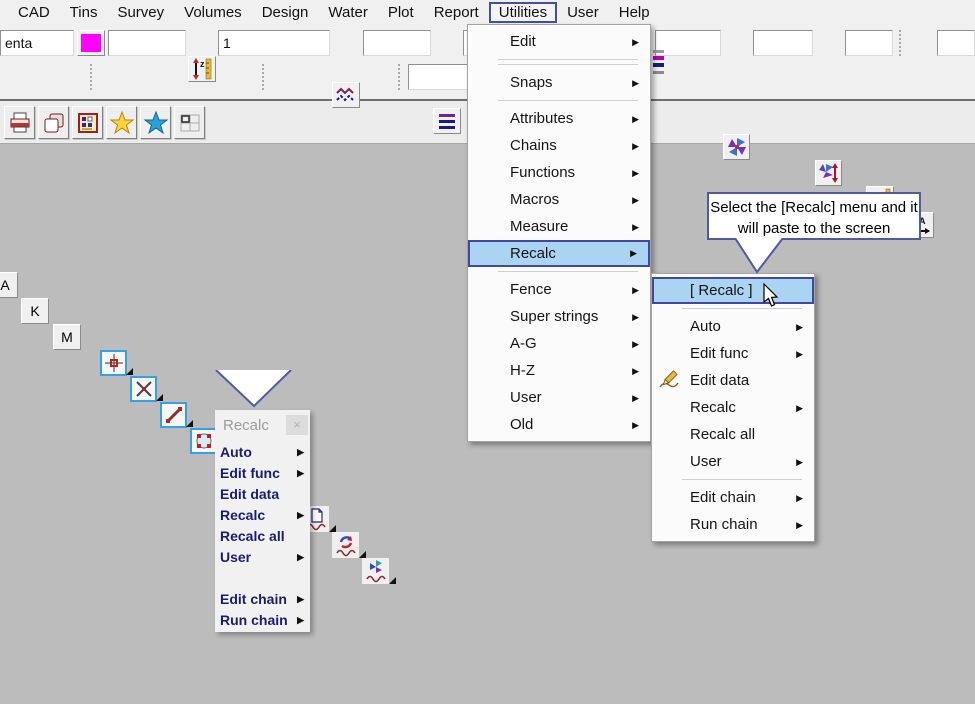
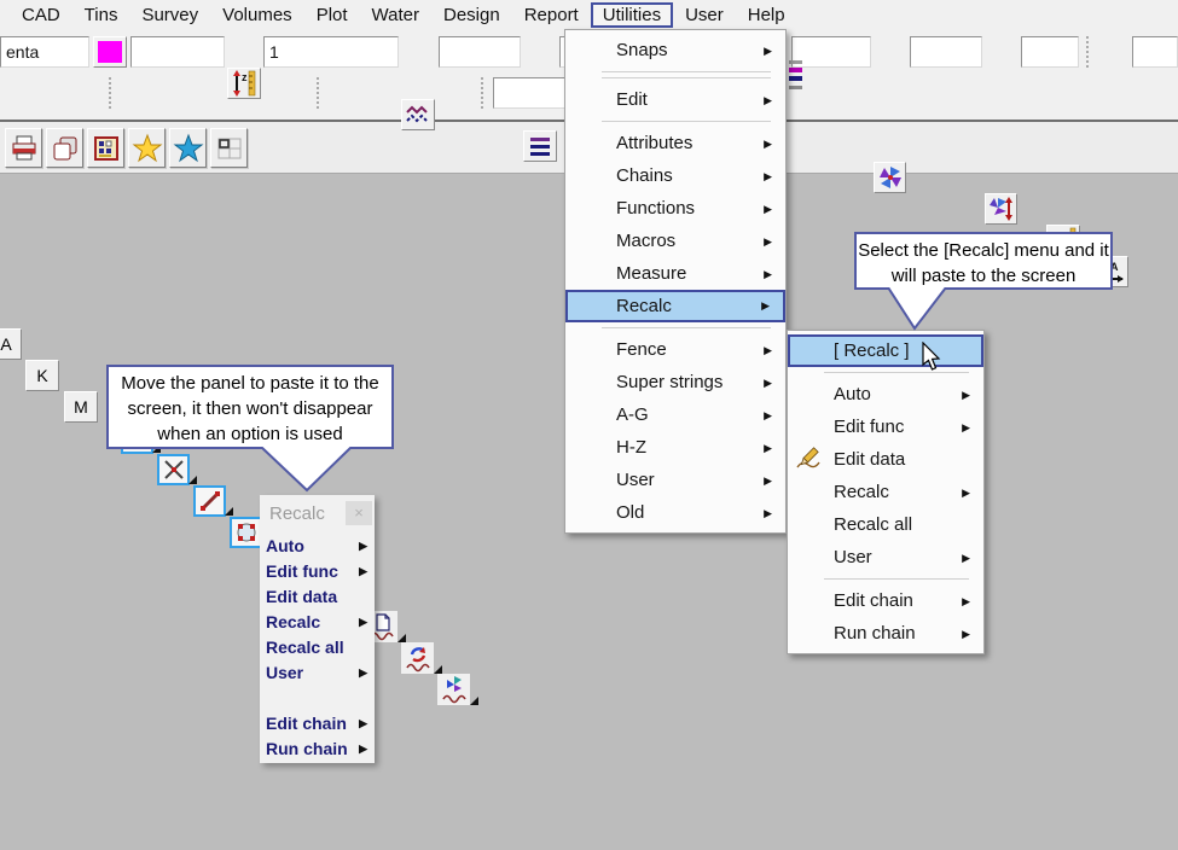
  CAD
  Tins
  Survey
  Volumes
- Design
+ Plot
  Water
- Plot
+ Design
  Report
  Utilities
  User
  Help
  enta
  z
  1
  A
  A
  K
  M
  Recalc
  ×
  Auto
  ▶
  Edit func
  ▶
  Edit data
  Recalc
  ▶
  Recalc all
  User
  ▶
  Edit chain
  ▶
  Run chain
  ▶
+ Move the panel to paste it to the screen, it then won't disappear when an option is used
- Edit
+ Snaps
  ▶
- Snaps
+ Edit
  ▶
  Attributes
  ▶
  Chains
  ▶
  Functions
  ▶
  Macros
  ▶
  Measure
  ▶
  Recalc
  ▶
  Fence
  ▶
  Super strings
  ▶
  A-G
  ▶
  H-Z
  ▶
  User
  ▶
  Old
  ▶
  [ Recalc ]
  Auto
  ▶
  Edit func
  ▶
  Edit data
  Recalc
  ▶
  Recalc all
  User
  ▶
  Edit chain
  ▶
  Run chain
  ▶
  Select the [Recalc] menu and it will paste to the screen
